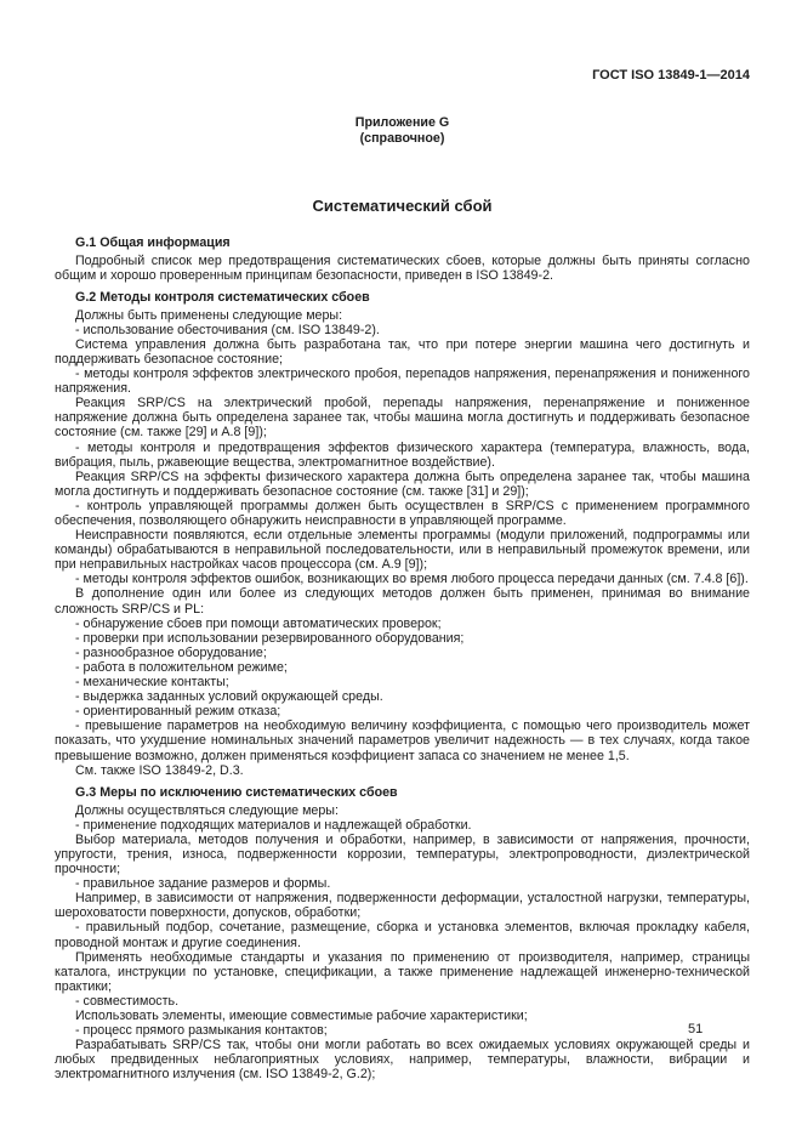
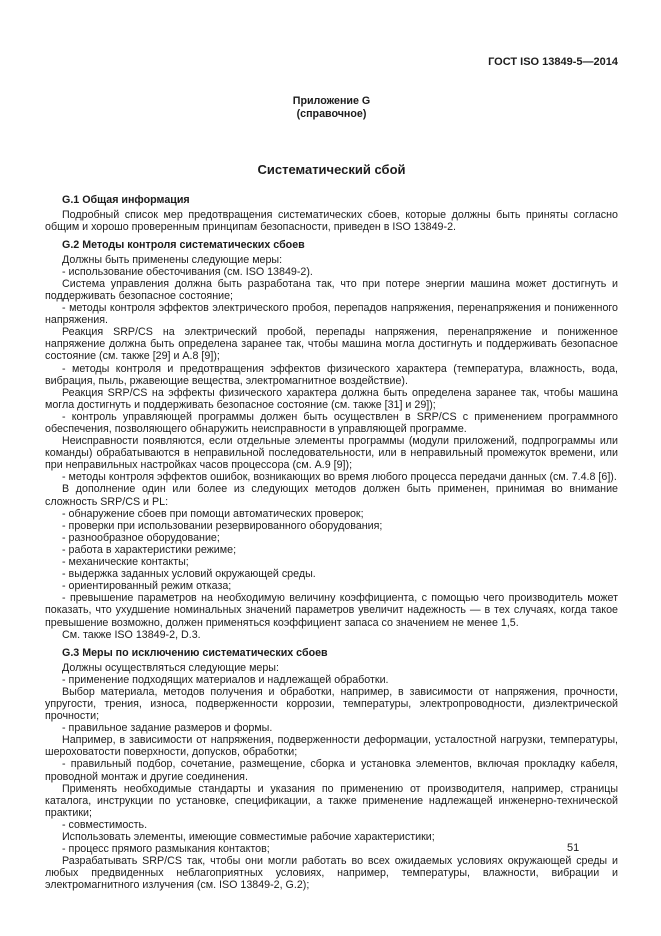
- ГОСТ ISO 13849-1—2014
+ ГОСТ ISO 13849-5—2014
  Приложение G
  (справочное)
  Систематический сбой
  G.1 Общая информация
  Подробный список мер предотвращения систематических сбоев, которые должны быть приняты согласно общим и хорошо проверенным принципам безопасности, приведен в ISO 13849-2.
  G.2 Методы контроля систематических сбоев
  Должны быть применены следующие меры:
  - использование обесточивания (см. ISO 13849-2).
- Система управления должна быть разработана так, что при потере энергии машина чего достигнуть и поддерживать безопасное состояние;
+ Система управления должна быть разработана так, что при потере энергии машина может достигнуть и поддерживать безопасное состояние;
  - методы контроля эффектов электрического пробоя, перепадов напряжения, перенапряжения и пониженного напряжения.
  Реакция SRP/CS на электрический пробой, перепады напряжения, перенапряжение и пониженное напряжение должна быть определена заранее так, чтобы машина могла достигнуть и поддерживать безопасное состояние (см. также [29] и A.8 [9]);
  - методы контроля и предотвращения эффектов физического характера (температура, влажность, вода, вибрация, пыль, ржавеющие вещества, электромагнитное воздействие).
  Реакция SRP/CS на эффекты физического характера должна быть определена заранее так, чтобы машина могла достигнуть и поддерживать безопасное состояние (см. также [31] и 29]);
  - контроль управляющей программы должен быть осуществлен в SRP/CS с применением программного обеспечения, позволяющего обнаружить неисправности в управляющей программе.
  Неисправности появляются, если отдельные элементы программы (модули приложений, подпрограммы или команды) обрабатываются в неправильной последовательности, или в неправильный промежуток времени, или при неправильных настройках часов процессора (см. A.9 [9]);
  - методы контроля эффектов ошибок, возникающих во время любого процесса передачи данных (см. 7.4.8 [6]).
  В дополнение один или более из следующих методов должен быть применен, принимая во внимание сложность SRP/CS и PL:
  - обнаружение сбоев при помощи автоматических проверок;
  - проверки при использовании резервированного оборудования;
  - разнообразное оборудование;
- - работа в положительном режиме;
+ - работа в характеристики режиме;
  - механические контакты;
  - выдержка заданных условий окружающей среды.
  - ориентированный режим отказа;
  - превышение параметров на необходимую величину коэффициента, с помощью чего производитель может показать, что ухудшение номинальных значений параметров увеличит надежность — в тех случаях, когда такое превышение возможно, должен применяться коэффициент запаса со значением не менее 1,5.
  См. также ISO 13849-2, D.3.
  G.3 Меры по исключению систематических сбоев
  Должны осуществляться следующие меры:
  - применение подходящих материалов и надлежащей обработки.
  Выбор материала, методов получения и обработки, например, в зависимости от напряжения, прочности, упругости, трения, износа, подверженности коррозии, температуры, электропроводности, диэлектрической прочности;
  - правильное задание размеров и формы.
  Например, в зависимости от напряжения, подверженности деформации, усталостной нагрузки, температуры, шероховатости поверхности, допусков, обработки;
  - правильный подбор, сочетание, размещение, сборка и установка элементов, включая прокладку кабеля, проводной монтаж и другие соединения.
  Применять необходимые стандарты и указания по применению от производителя, например, страницы каталога, инструкции по установке, спецификации, а также применение надлежащей инженерно-технической практики;
  - совместимость.
  Использовать элементы, имеющие совместимые рабочие характеристики;
  - процесс прямого размыкания контактов;
  Разрабатывать SRP/CS так, чтобы они могли работать во всех ожидаемых условиях окружающей среды и любых предвиденных неблагоприятных условиях, например, температуры, влажности, вибрации и электромагнитного излучения (см. ISO 13849-2, G.2);
  51
